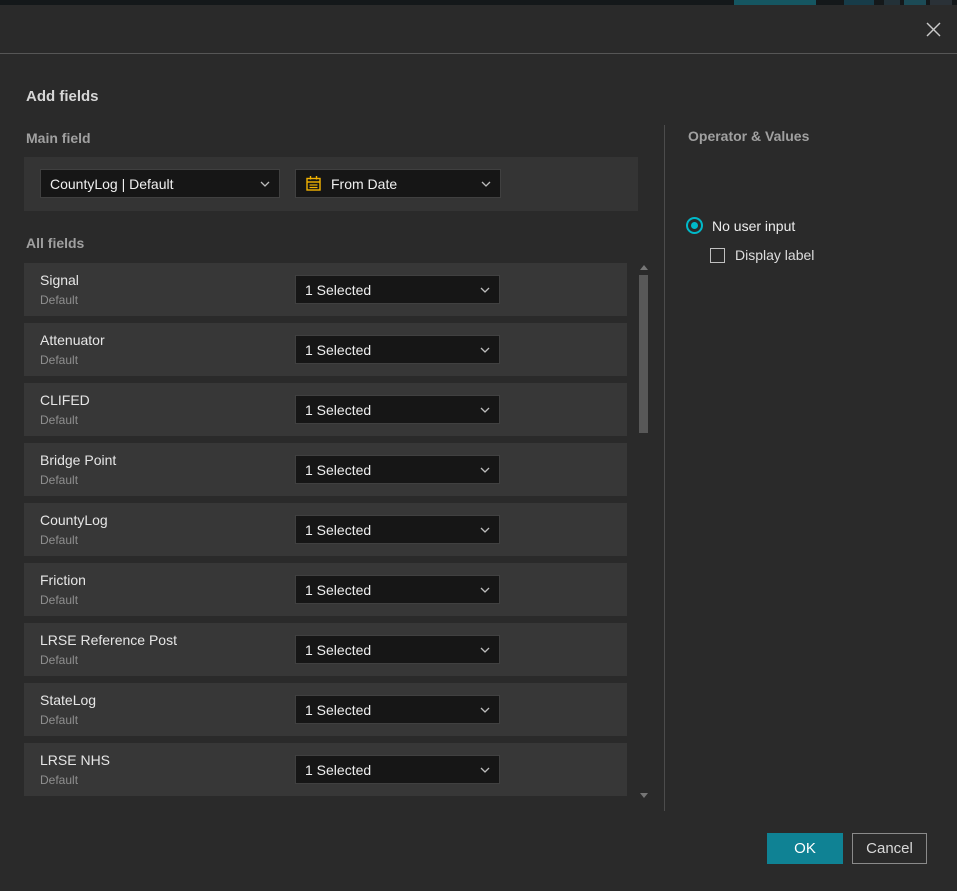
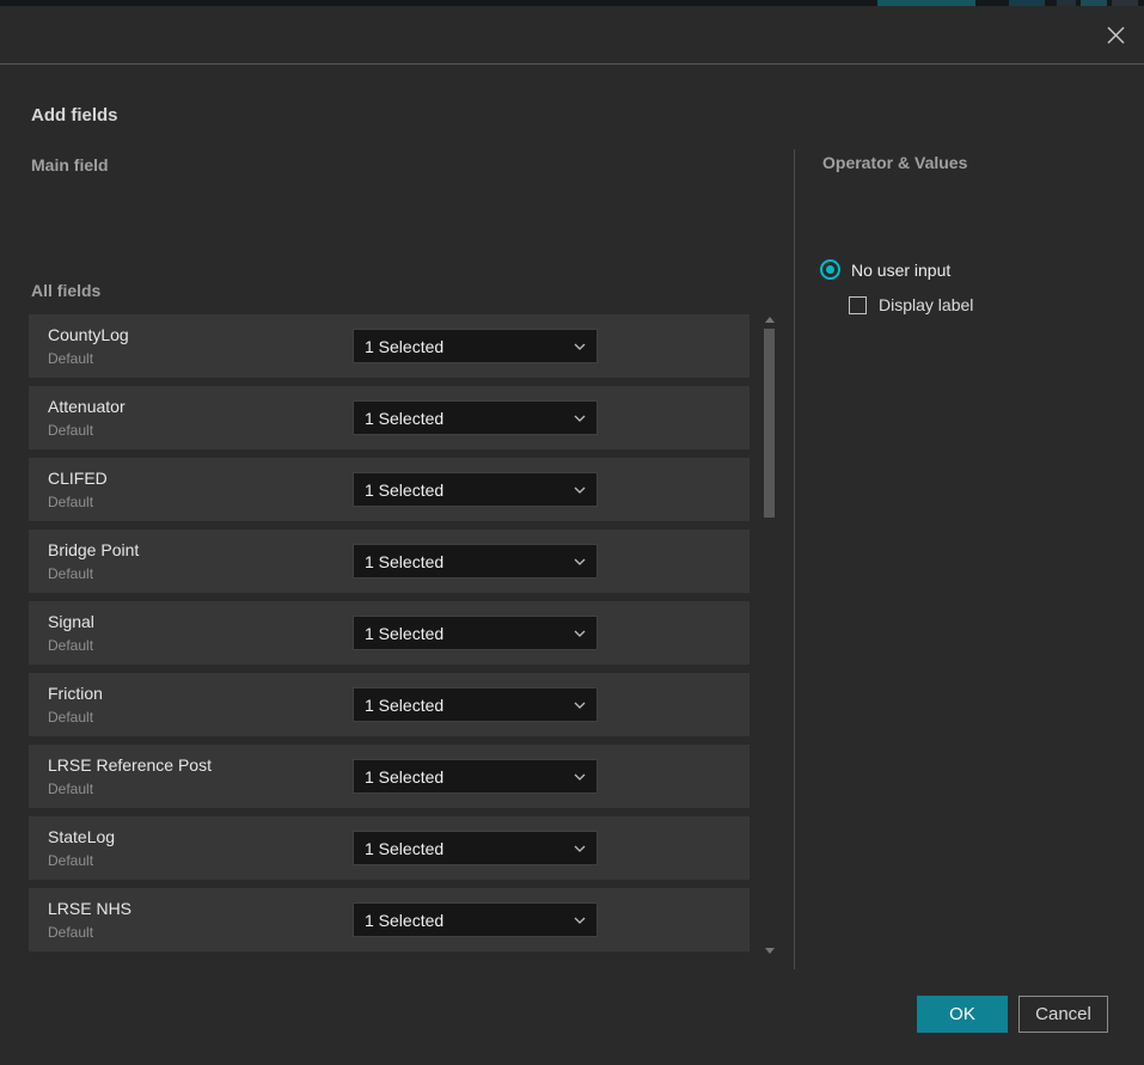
  Add fields
  Main field
- CountyLog | Default
- From Date
  All fields
- Signal
+ CountyLog
  Default
  1 Selected
  Attenuator
  Default
  1 Selected
  CLIFED
  Default
  1 Selected
  Bridge Point
  Default
  1 Selected
- CountyLog
+ Signal
  Default
  1 Selected
  Friction
  Default
  1 Selected
  LRSE Reference Post
  Default
  1 Selected
  StateLog
  Default
  1 Selected
  LRSE NHS
  Default
  1 Selected
  Operator & Values
  No user input
  Display label
  OK
  Cancel
